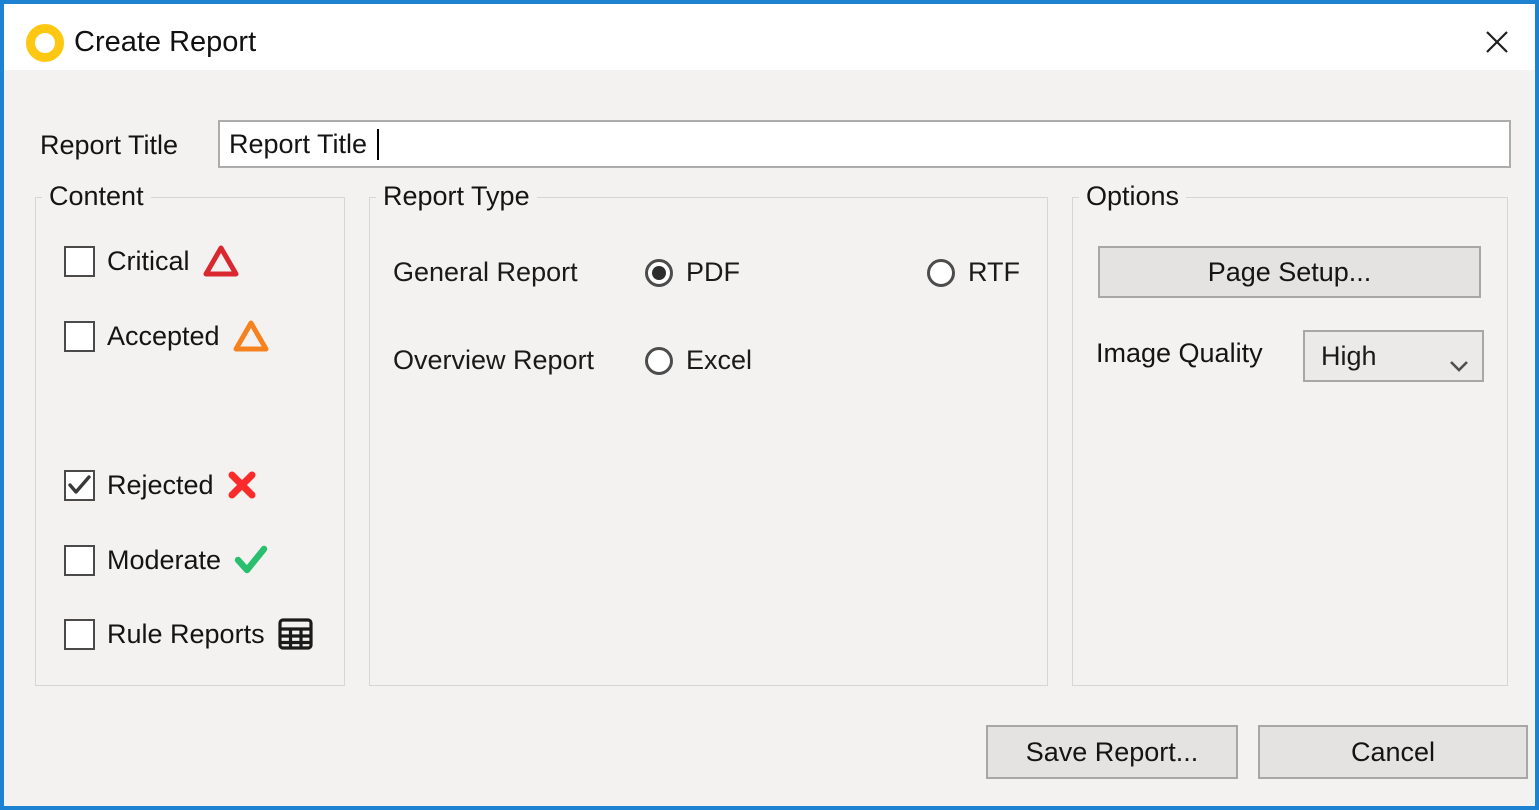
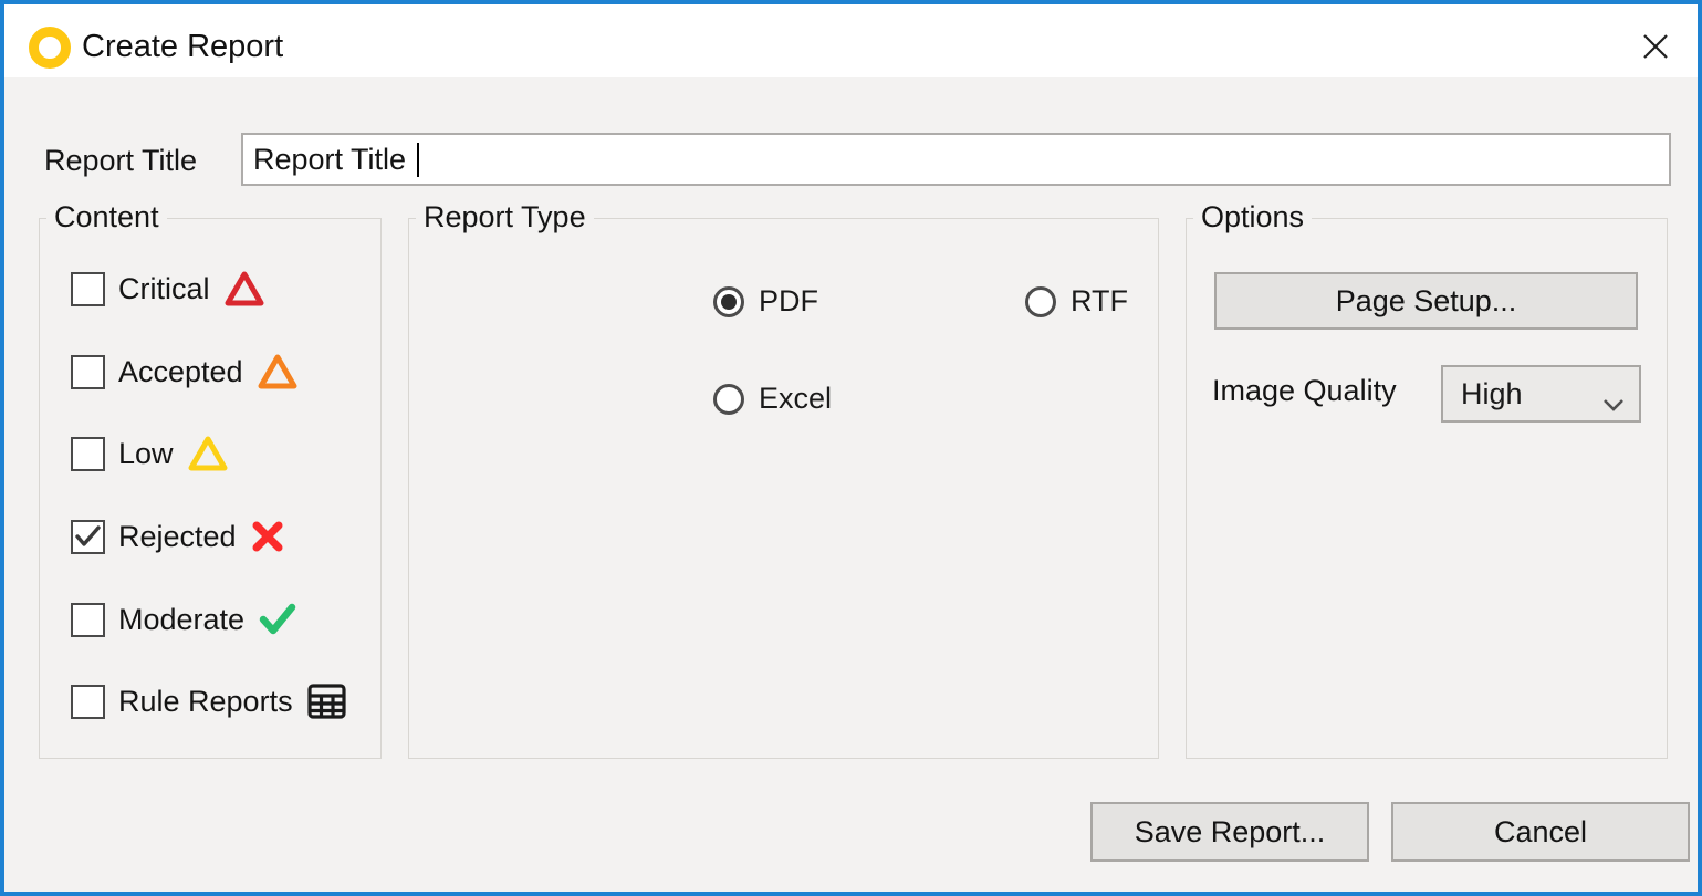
  Create Report
  Report Title
  Report Title
  Content
  Critical
  Accepted
+ Low
  Rejected
  Moderate
  Rule Reports
  Report Type
- General Report
  PDF
  RTF
- Overview Report
  Excel
  Options
  Page Setup...
  Image Quality
  High
  Save Report...
  Cancel
